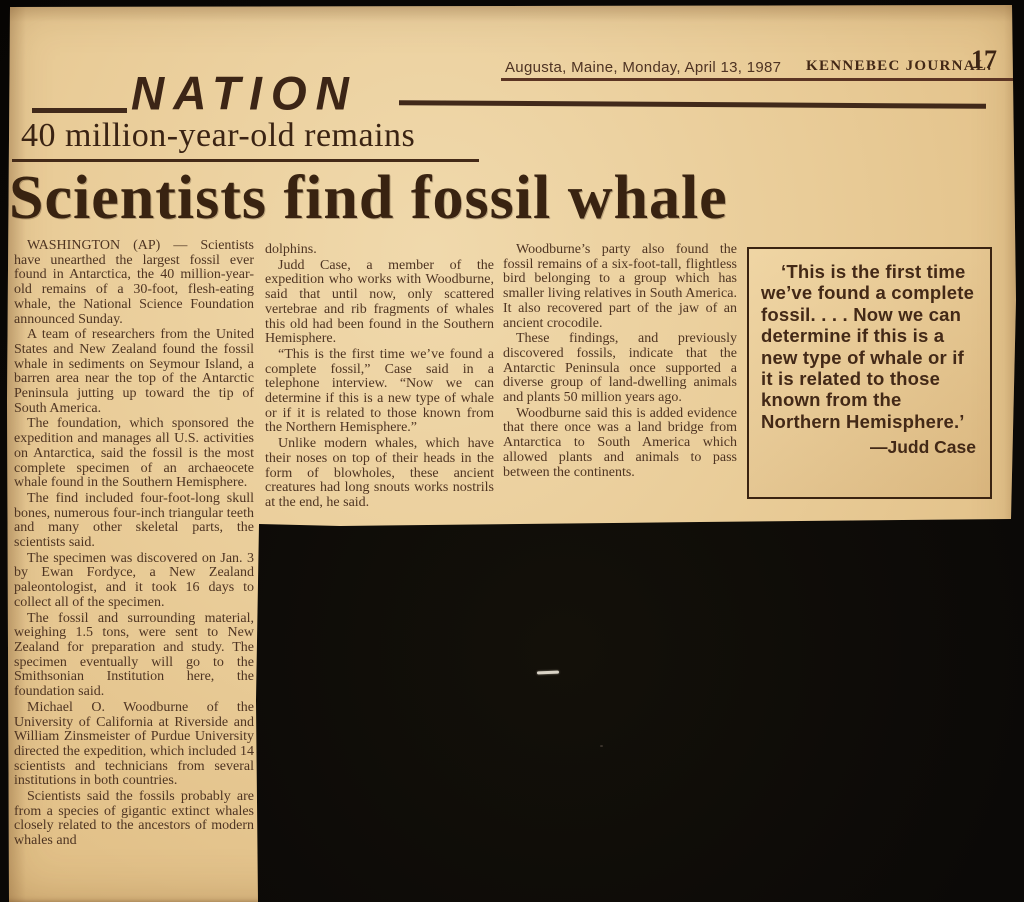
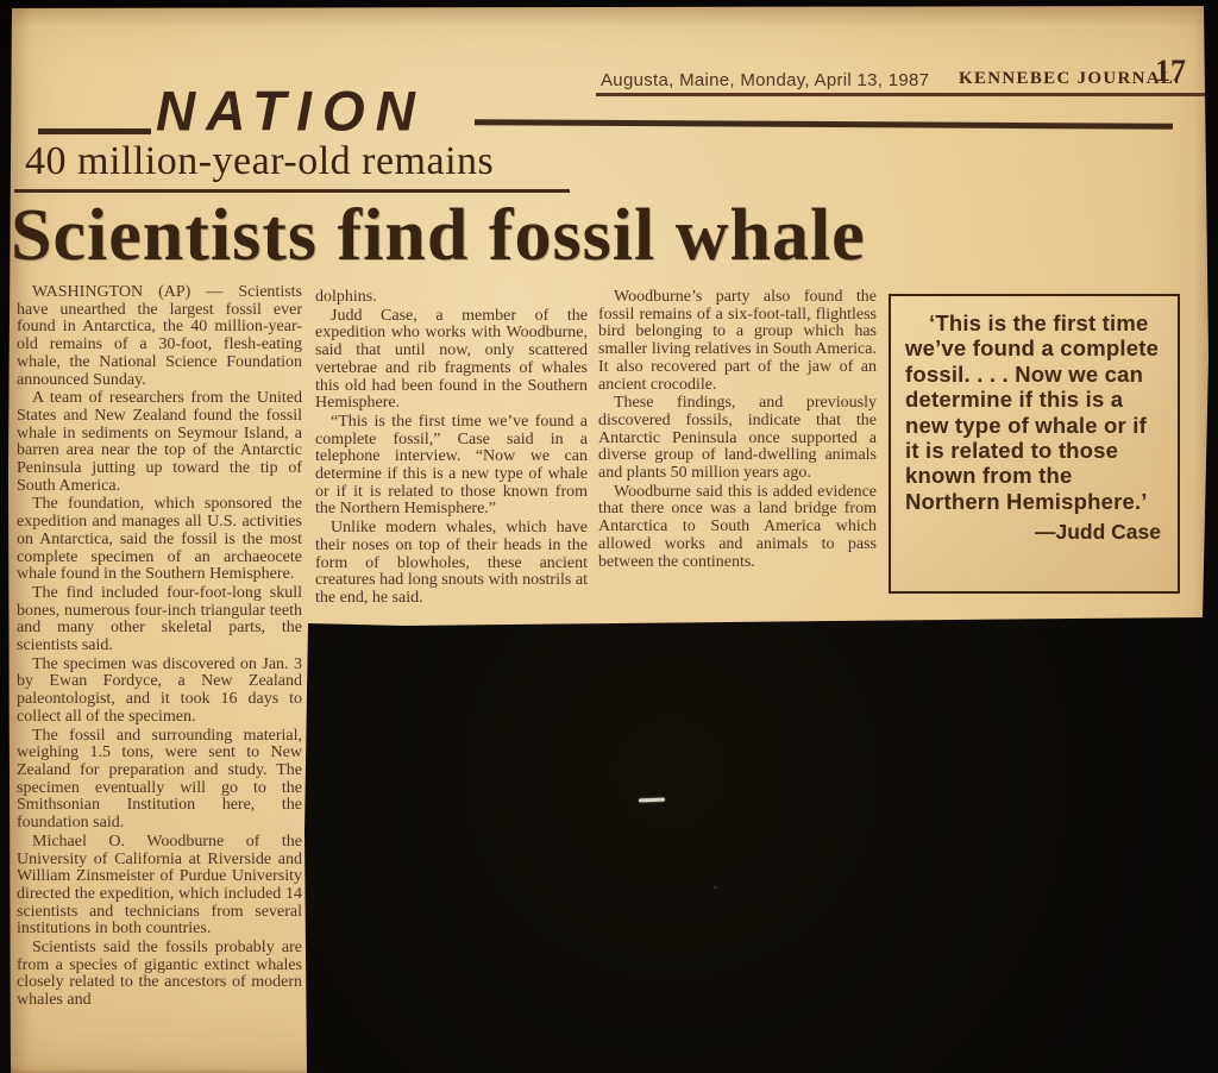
  Augusta, Maine, Monday, April 13, 1987
  KENNEBEC JOURNAL.
  17
  NATION
  40 million-year-old remains
  Scientists find fossil whale
  WASHINGTON (AP) — Scientists have unearthed the largest fossil ever found in Antarctica, the 40 million-year-old remains of a 30-foot, flesh-eating whale, the National Science Foundation announced Sunday.
  A team of researchers from the United States and New Zealand found the fossil whale in sediments on Seymour Island, a barren area near the top of the Antarctic Peninsula jutting up toward the tip of South America.
  The foundation, which sponsored the expedition and manages all U.S. activities on Antarctica, said the fossil is the most complete specimen of an archaeocete whale found in the Southern Hemisphere.
  The find included four-foot-long skull bones, numerous four-inch triangular teeth and many other skeletal parts, the scientists said.
  The specimen was discovered on Jan. 3 by Ewan Fordyce, a New Zealand paleontologist, and it took 16 days to collect all of the specimen.
  The fossil and surrounding material, weighing 1.5 tons, were sent to New Zealand for preparation and study. The specimen eventually will go to the Smithsonian Institution here, the foundation said.
  Michael O. Woodburne of the University of California at Riverside and William Zinsmeister of Purdue University directed the expedition, which included 14 scientists and technicians from several institutions in both countries.
  Scientists said the fossils probably are from a species of gigantic extinct whales closely related to the ancestors of modern whales and
  dolphins.
  Judd Case, a member of the expedition who works with Woodburne, said that until now, only scattered vertebrae and rib fragments of whales this old had been found in the Southern Hemisphere.
  “This is the first time we’ve found a complete fossil,” Case said in a telephone interview. “Now we can determine if this is a new type of whale or if it is related to those known from the Northern Hemisphere.”
- Unlike modern whales, which have their noses on top of their heads in the form of blowholes, these ancient creatures had long snouts works nostrils at the end, he said.
+ Unlike modern whales, which have their noses on top of their heads in the form of blowholes, these ancient creatures had long snouts with nostrils at the end, he said.
  Woodburne’s party also found the fossil remains of a six-foot-tall, flightless bird belonging to a group which has smaller living relatives in South America. It also recovered part of the jaw of an ancient crocodile.
  These findings, and previously discovered fossils, indicate that the Antarctic Peninsula once supported a diverse group of land-dwelling animals and plants 50 million years ago.
- Woodburne said this is added evidence that there once was a land bridge from Antarctica to South America which allowed plants and animals to pass between the continents.
+ Woodburne said this is added evidence that there once was a land bridge from Antarctica to South America which allowed works and animals to pass between the continents.
  ‘This is the first time we’ve found a complete fossil. . . . Now we can determine if this is a new type of whale or if it is related to those known from the Northern Hemisphere.’
  —Judd Case
